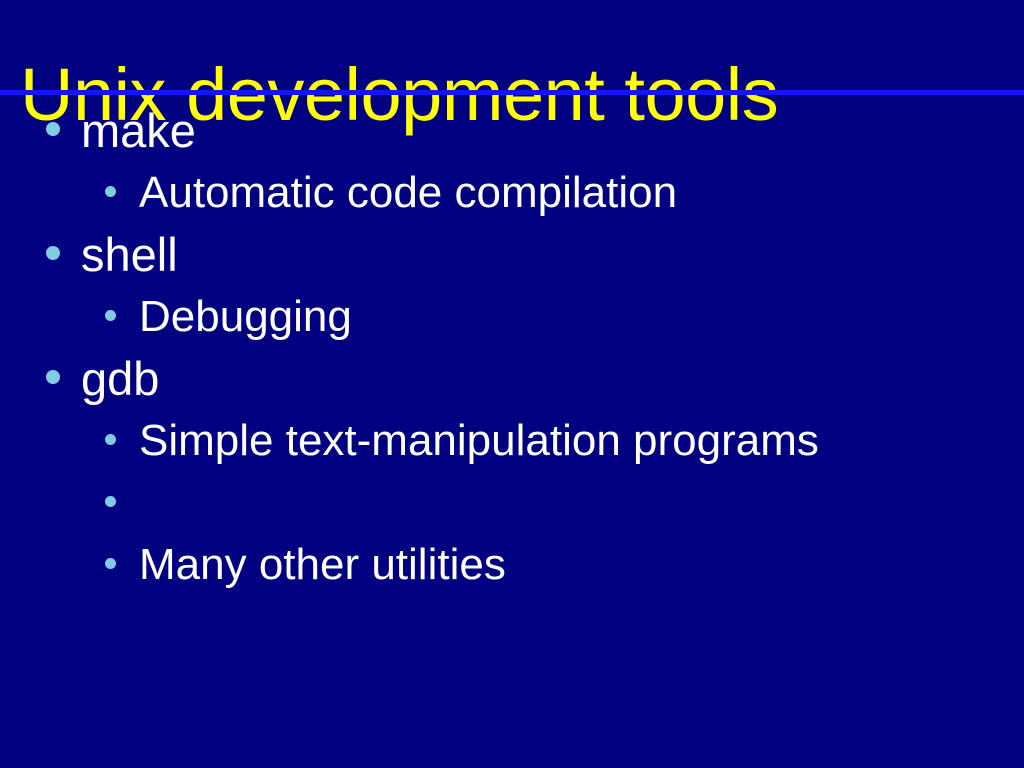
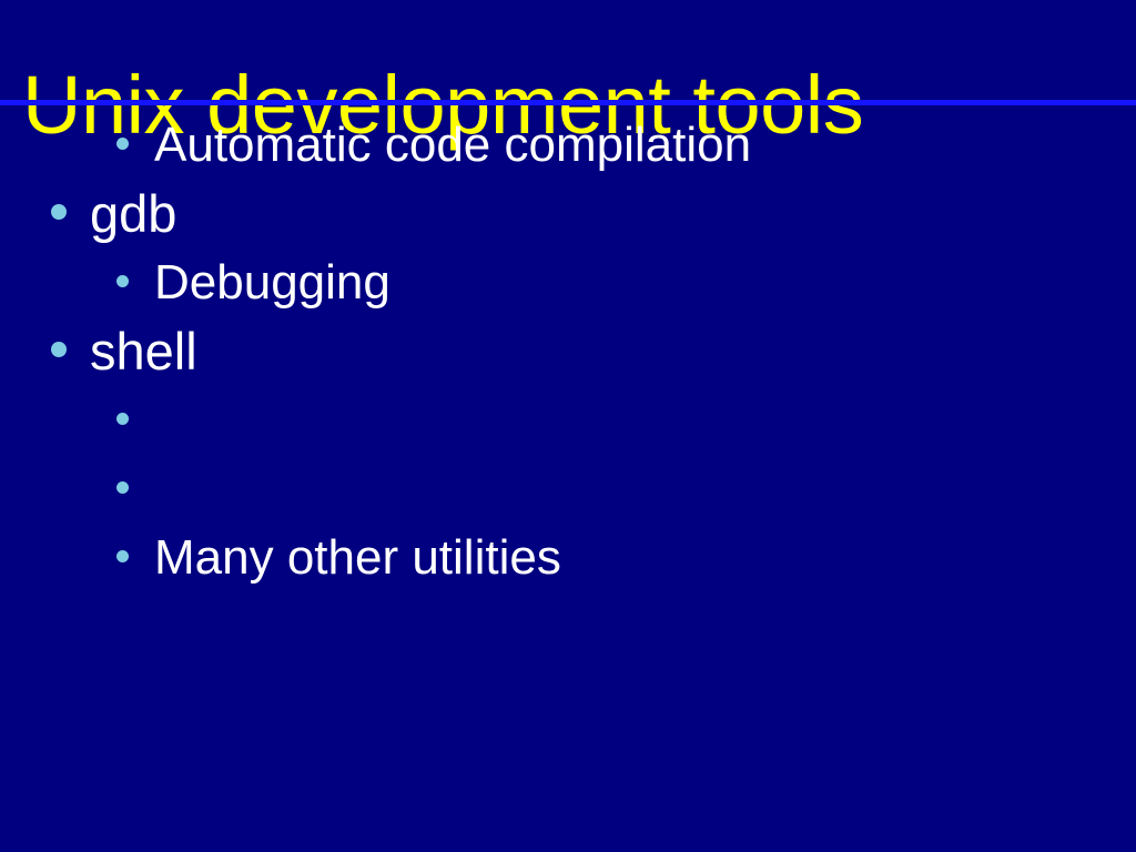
- make
  Automatic code compilation
- shell
+ gdb
  Debugging
- gdb
+ shell
- Simple text-manipulation programs
  Many other utilities
